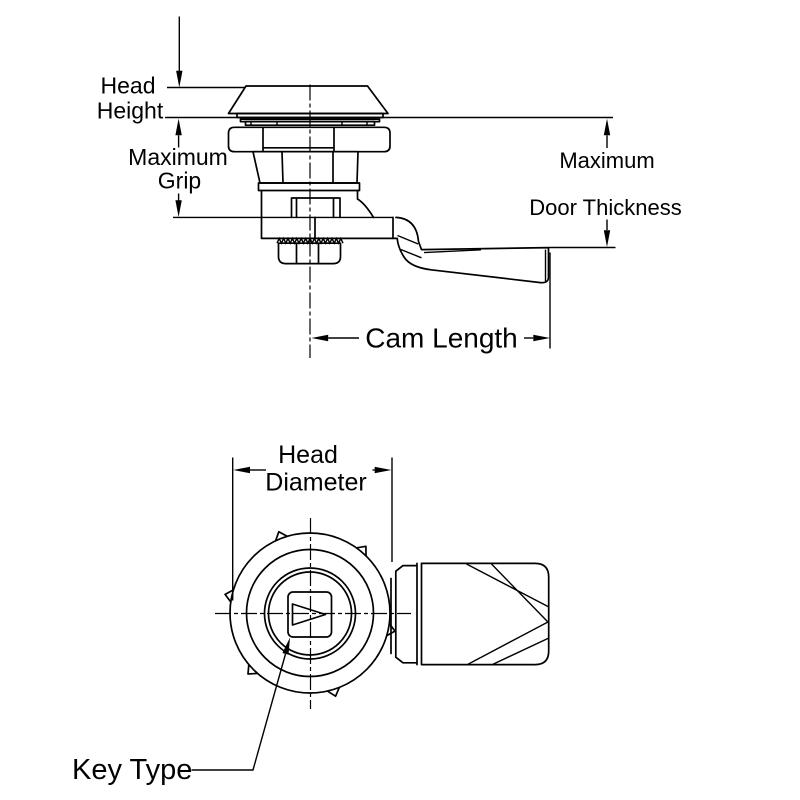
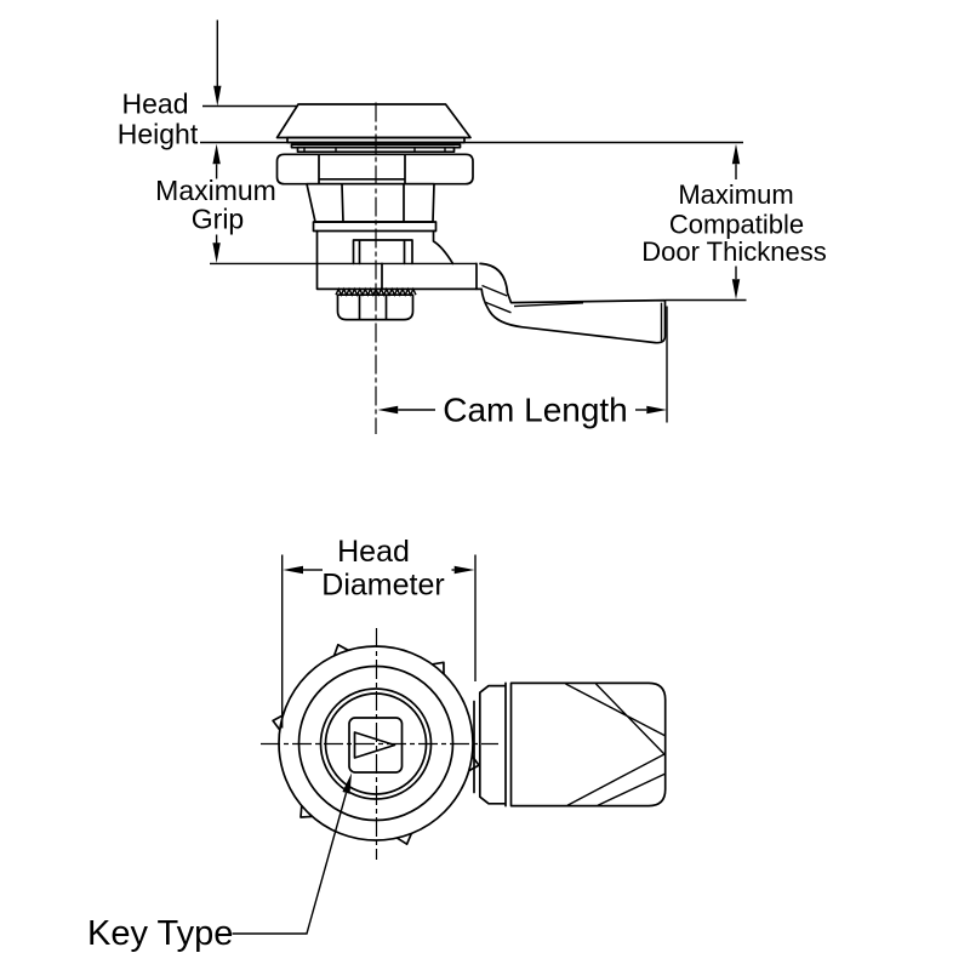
  Head
  Height
  Maximum
  Grip
  Maximum
+ Compatible
  Door Thickness
  Cam Length
  Head
  Diameter
  Key Type
